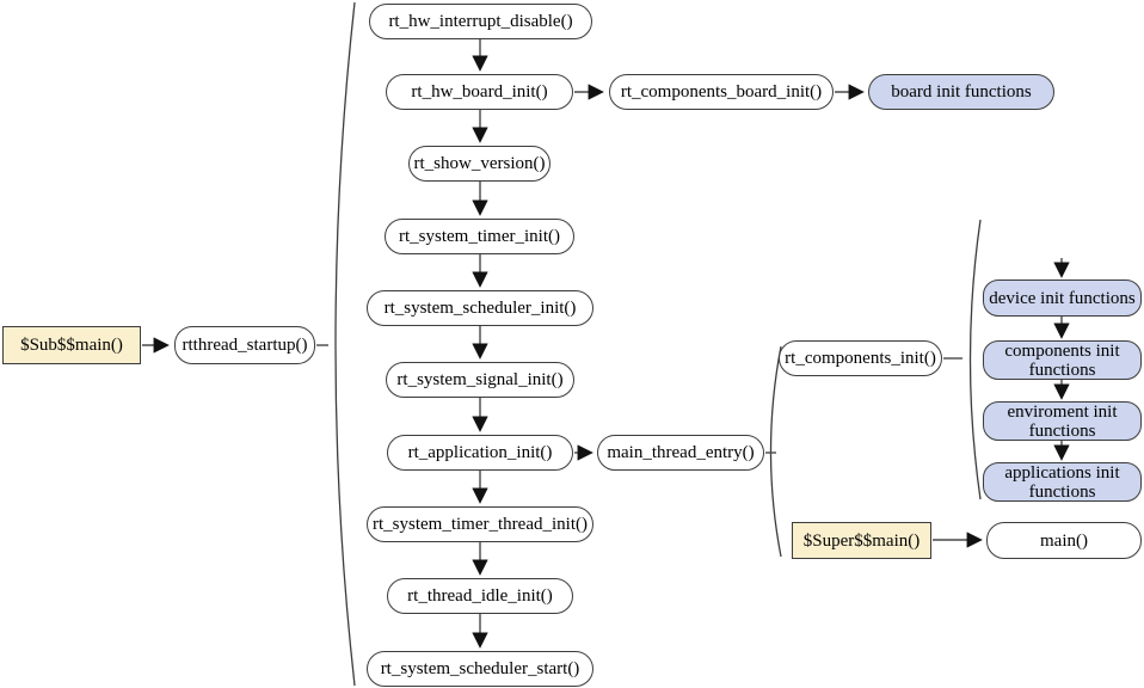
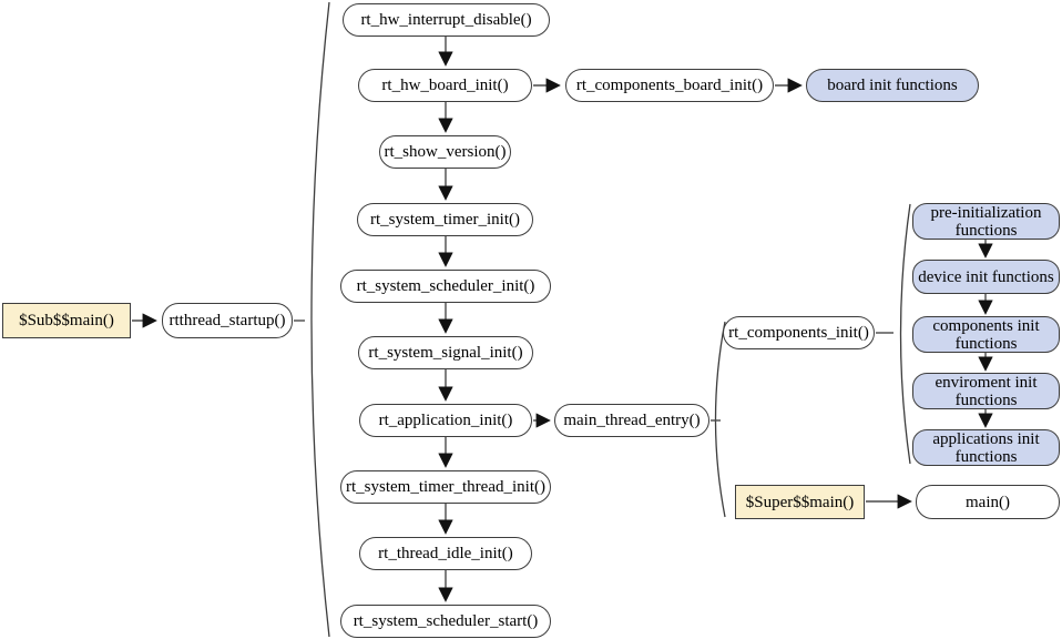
  $Sub$$main()
  rtthread_startup()
  rt_hw_interrupt_disable()
  rt_hw_board_init()
  rt_show_version()
  rt_system_timer_init()
  rt_system_scheduler_init()
  rt_system_signal_init()
  rt_application_init()
  rt_system_timer_thread_init()
  rt_thread_idle_init()
  rt_system_scheduler_start()
  rt_components_board_init()
  board init functions
  main_thread_entry()
  rt_components_init()
  $Super$$main()
  main()
+ pre-initialization functions
  device init functions
  components init functions
  enviroment init functions
  applications init functions
